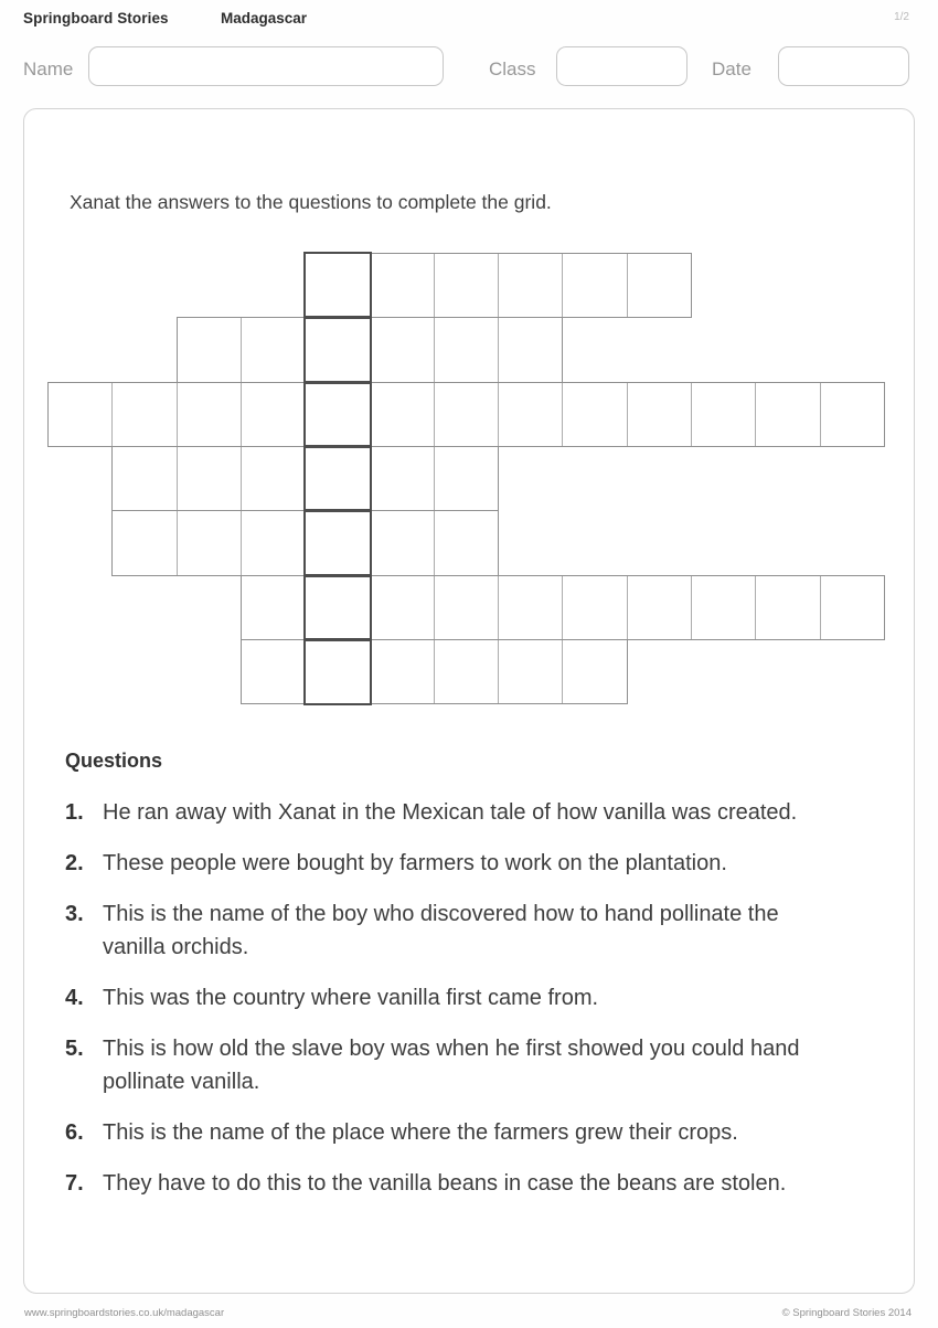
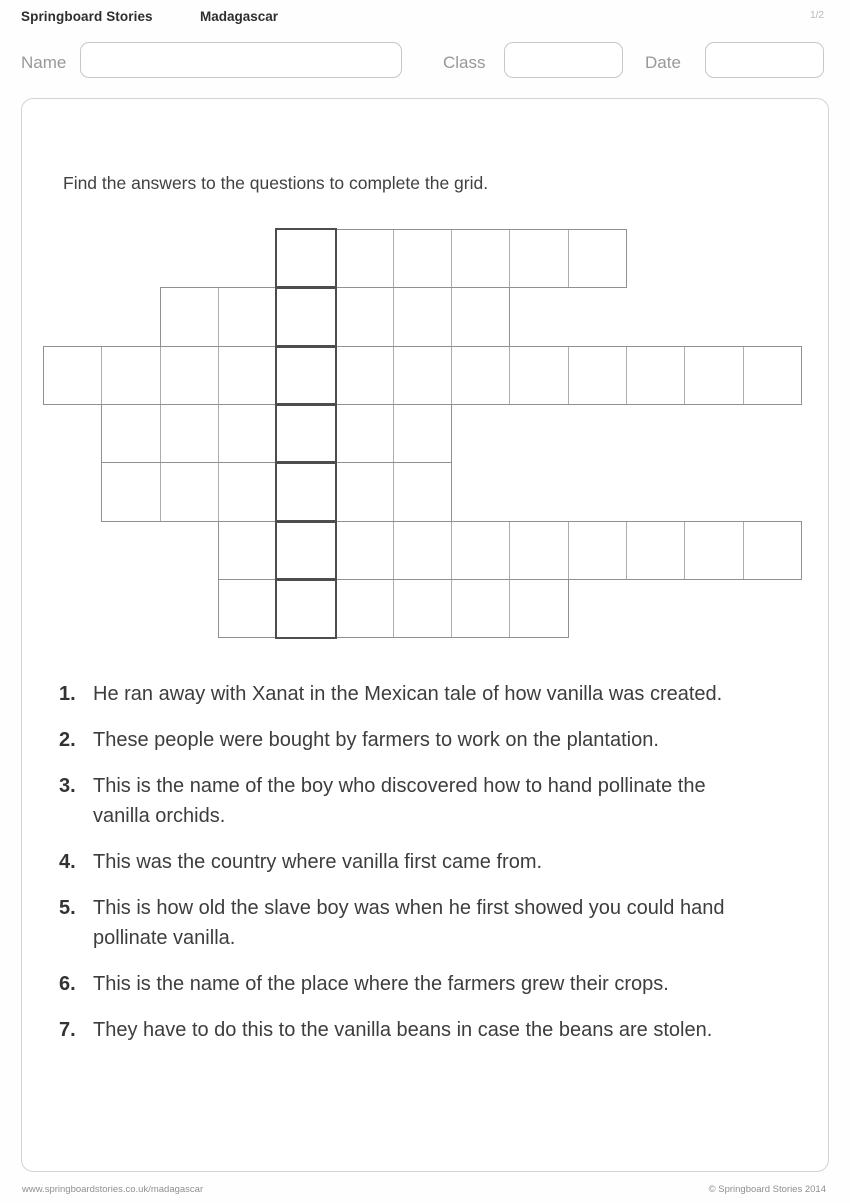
  Springboard Stories
  Madagascar
  1/2
  Name
  Class
  Date
- Xanat the answers to the questions to complete the grid.
+ Find the answers to the questions to complete the grid.
- Questions
  1.
  He ran away with Xanat in the Mexican tale of how vanilla was created.
  2.
  These people were bought by farmers to work on the plantation.
  3.
  This is the name of the boy who discovered how to hand pollinate the vanilla orchids.
  4.
  This was the country where vanilla first came from.
  5.
  This is how old the slave boy was when he first showed you could hand pollinate vanilla.
  6.
  This is the name of the place where the farmers grew their crops.
  7.
  They have to do this to the vanilla beans in case the beans are stolen.
  www.springboardstories.co.uk/madagascar
  © Springboard Stories 2014
